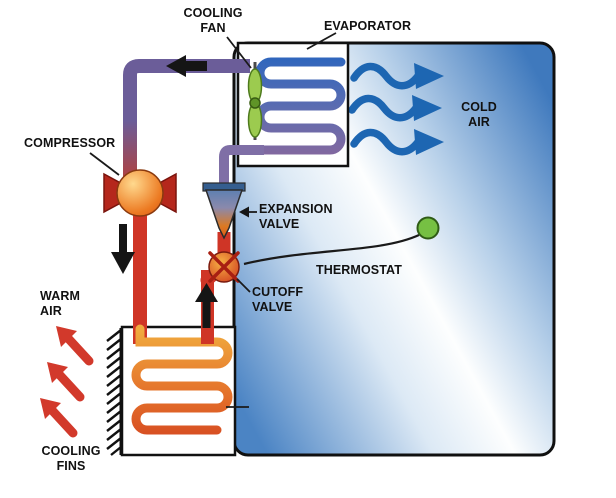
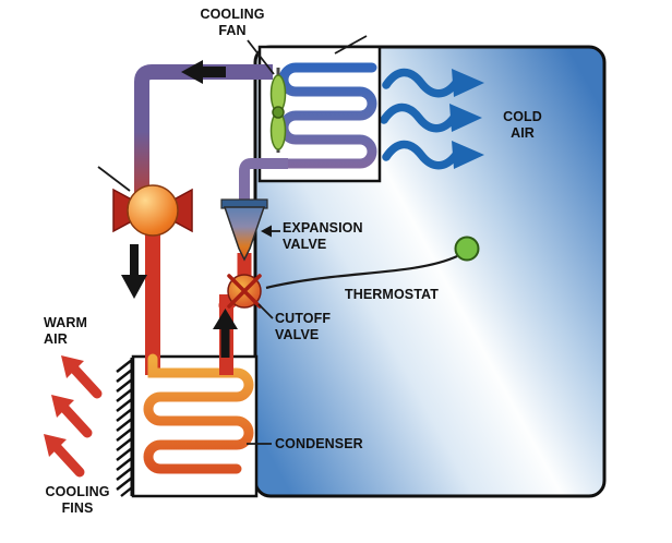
  COOLING
  FAN
- EVAPORATOR
  COLD
  AIR
- COMPRESSOR
  EXPANSION
  VALVE
  CUTOFF
  VALVE
  THERMOSTAT
  WARM
  AIR
  COOLING
  FINS
+ CONDENSER
